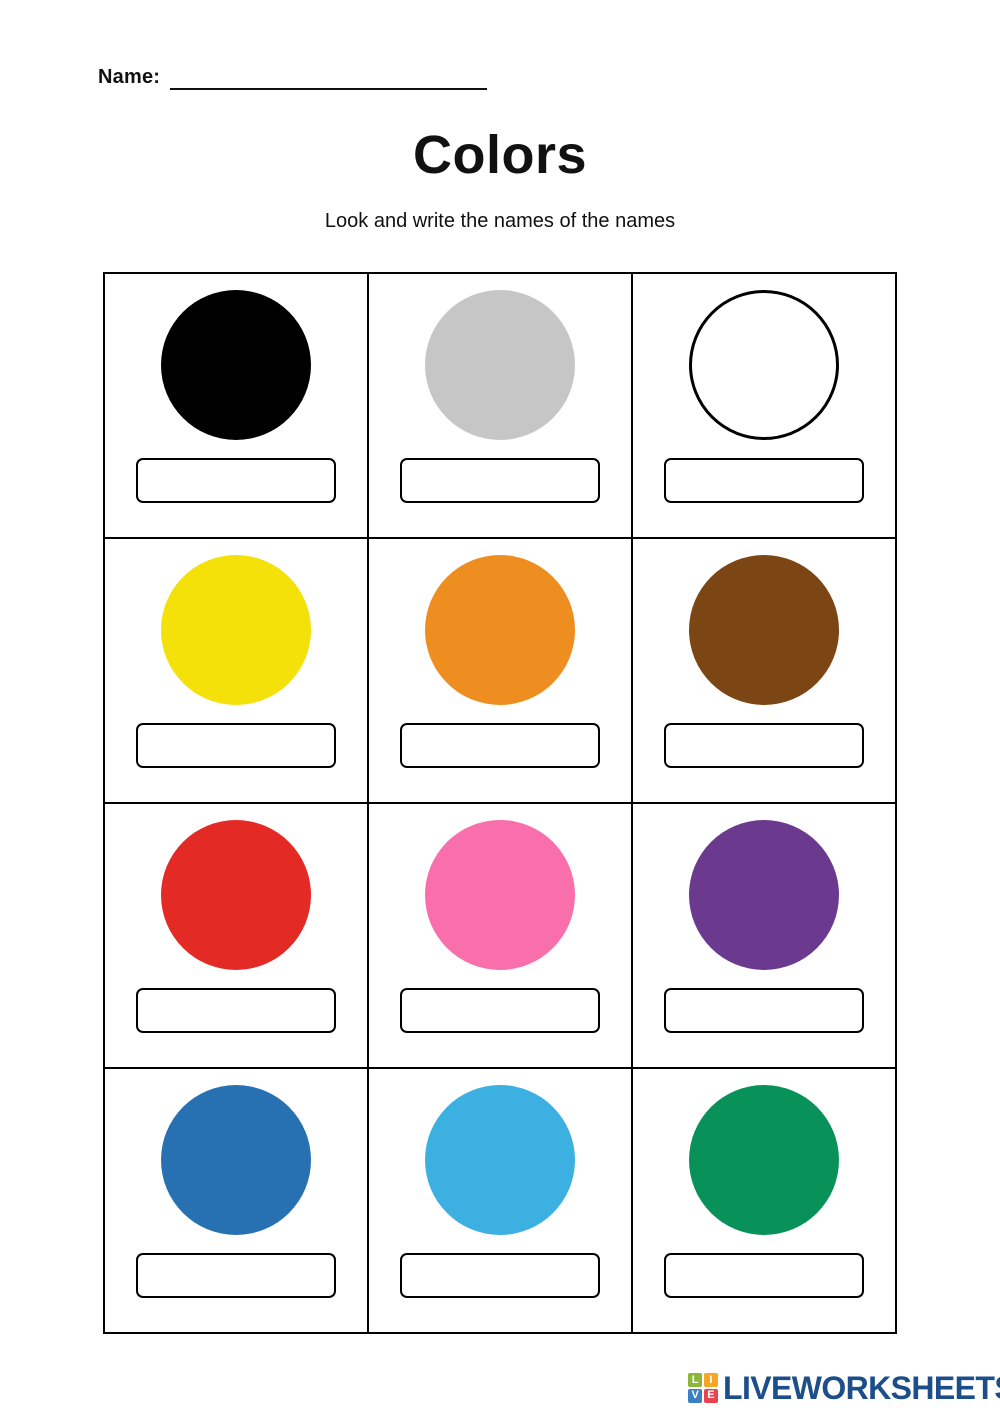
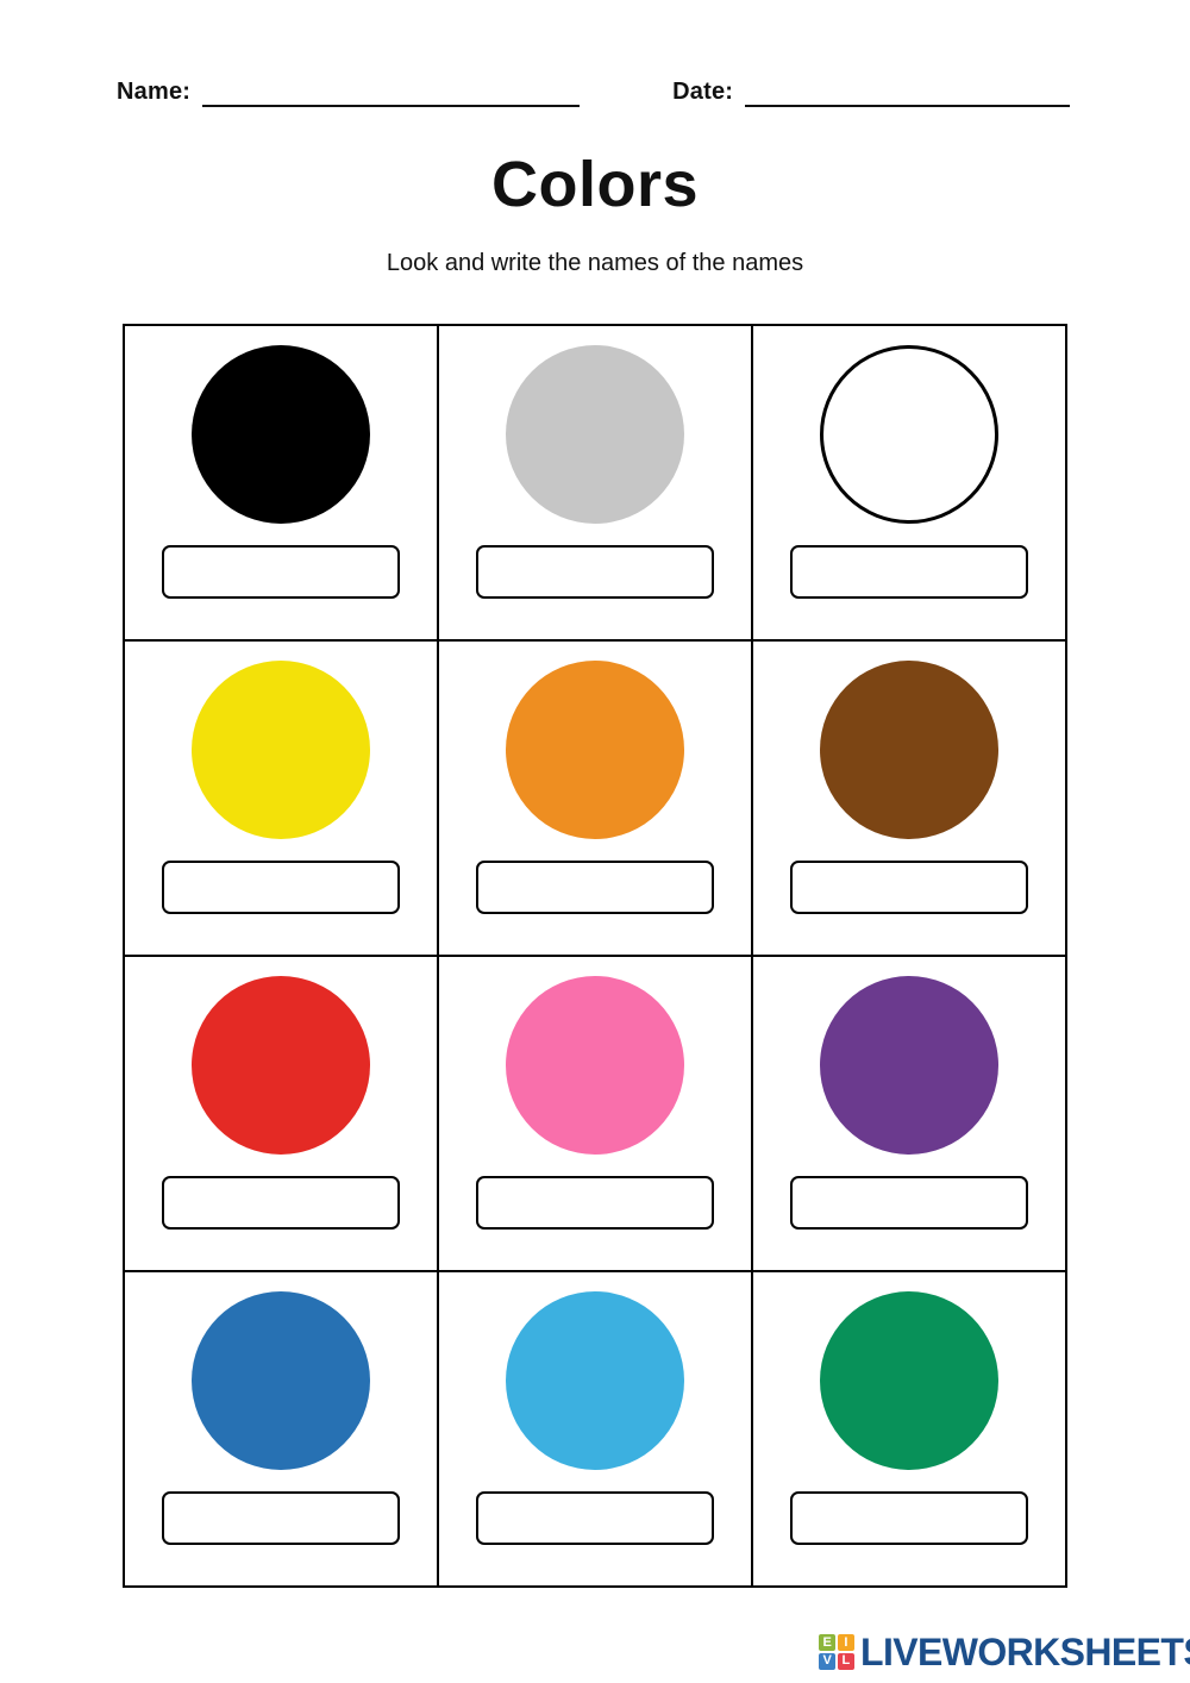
  Name:
+ Date:
  Colors
  Look and write the names of the names
- L
+ E
  I
  V
- E
+ L
  LIVEWORKSHEET
